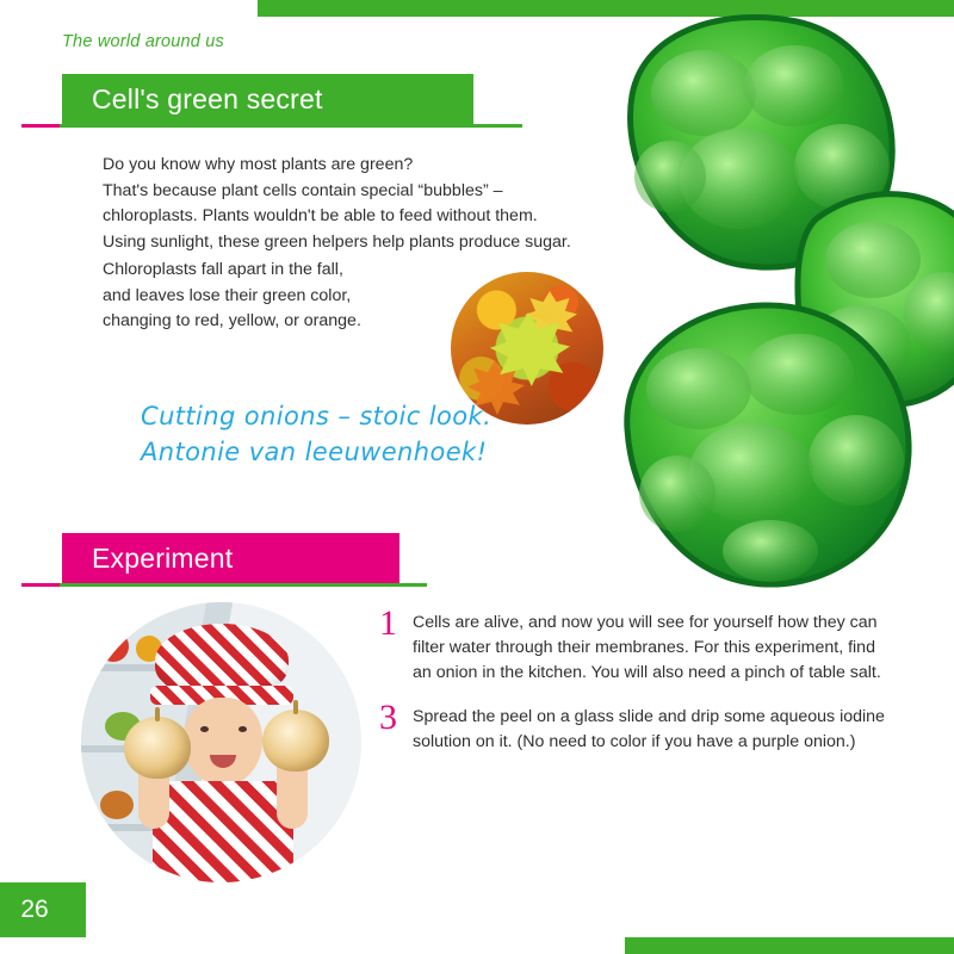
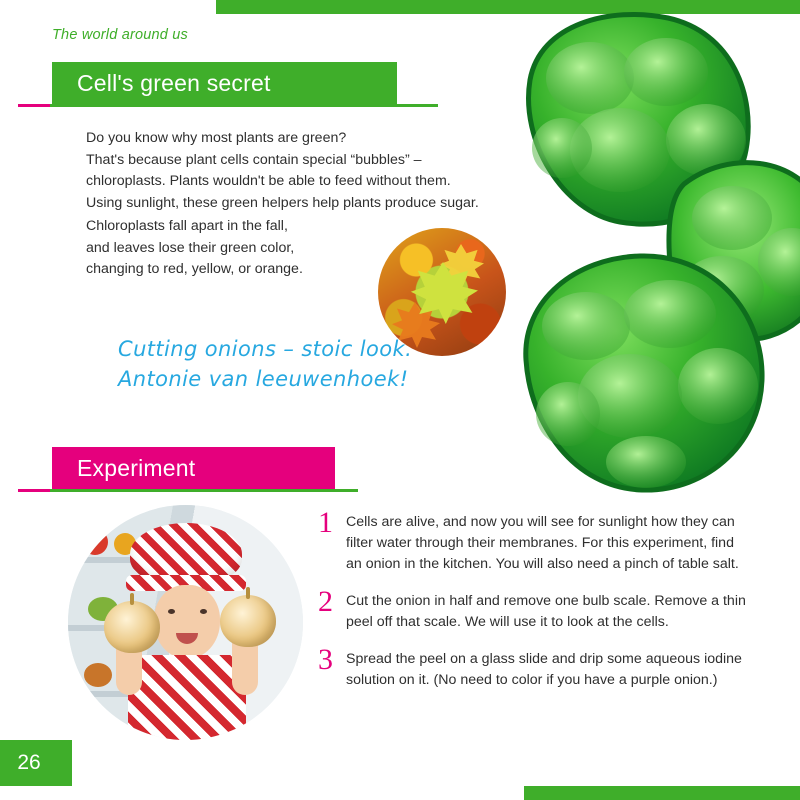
  The world around us
  Cell's green secret
  Do you know why most plants are green?
  That's because plant cells contain special “bubbles” –
  chloroplasts. Plants wouldn't be able to feed without them.
  Using sunlight, these green helpers help plants produce sugar.
  Chloroplasts fall apart in the fall,
  and leaves lose their green color,
  changing to red, yellow, or orange.
  Cutting onions – stoic look.
  Antonie van leeuwenhoek!
  Experiment
  1
- Cells are alive, and now you will see for yourself how they can filter water through their membranes. For this experiment, find an onion in the kitchen. You will also need a pinch of table salt.
+ Cells are alive, and now you will see for sunlight how they can filter water through their membranes. For this experiment, find an onion in the kitchen. You will also need a pinch of table salt.
+ 2
+ Cut the onion in half and remove one bulb scale. Remove a thin peel off that scale. We will use it to look at the cells.
  3
  Spread the peel on a glass slide and drip some aqueous iodine solution on it. (No need to color if you have a purple onion.)
  26
